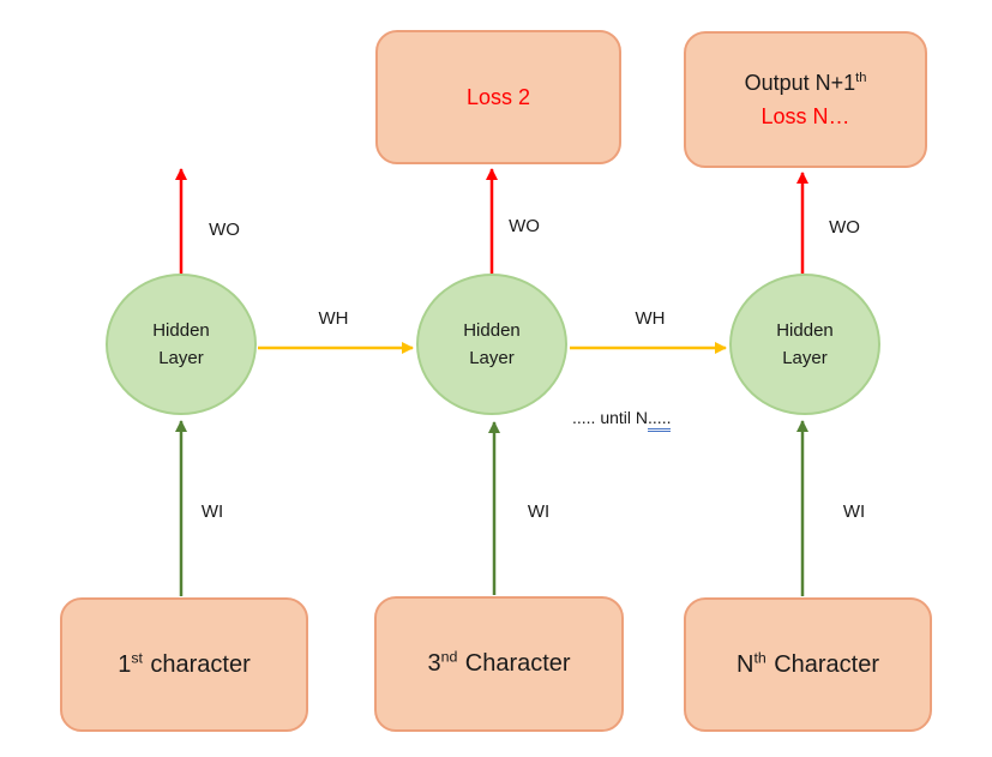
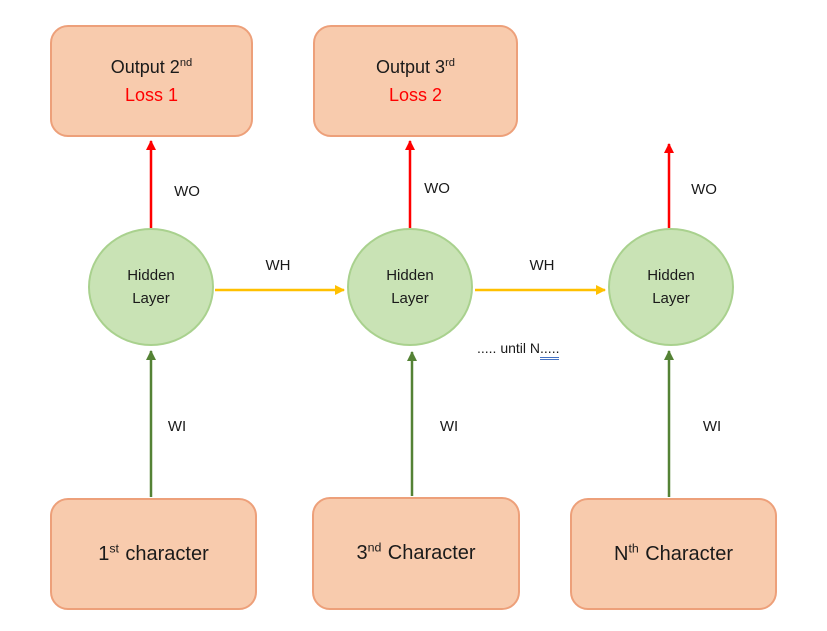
+ Output 2nd
+ Loss 1
+ Output 3rd
  Loss 2
- Output N+1th
- Loss N…
  Hidden
  Layer
  Hidden
  Layer
  Hidden
  Layer
  1st character
  3nd Character
  Nth Character
  WO
  WO
  WO
  WH
  WH
  WI
  WI
  WI
  ..... until N.....
